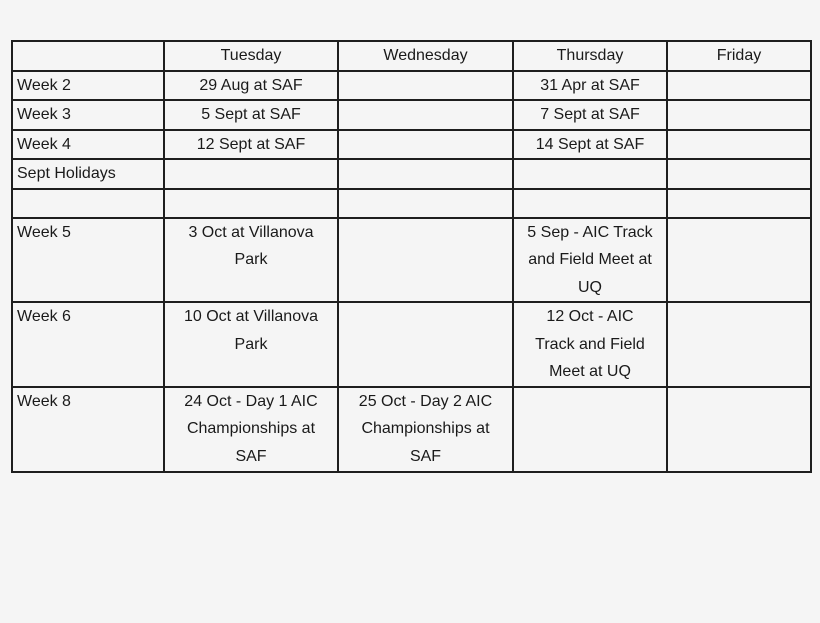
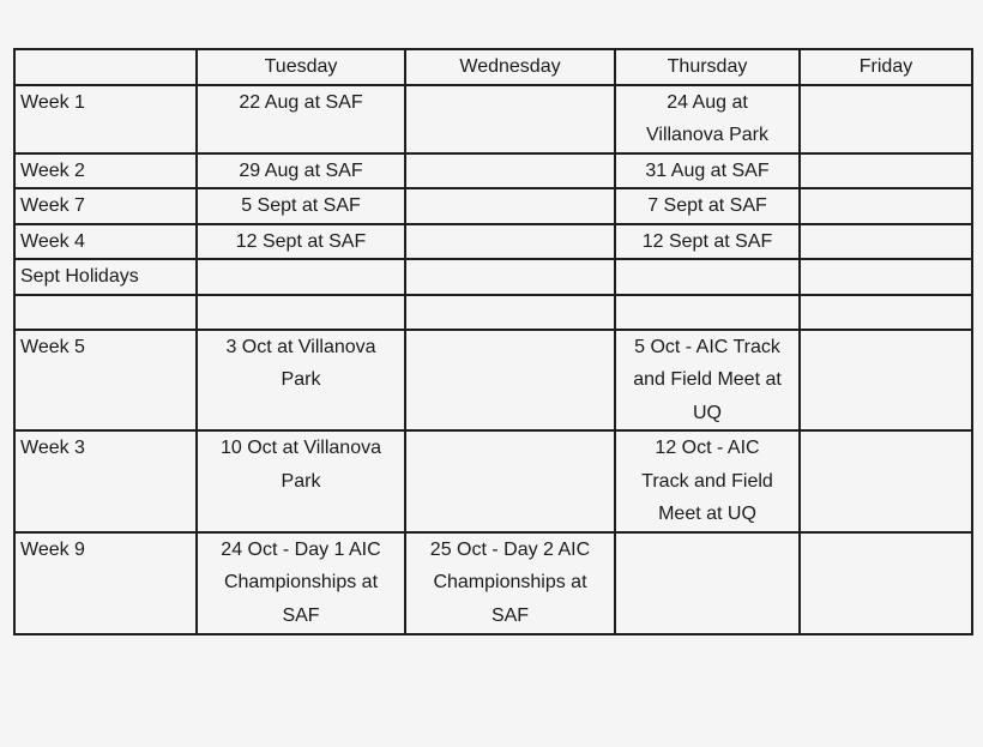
  	Tuesday	Wednesday	Thursday	Friday
+ Week 1	22 Aug at SAF		24 Aug at Villanova Park
- Week 2	29 Aug at SAF		31 Apr at SAF
+ Week 2	29 Aug at SAF		31 Aug at SAF
- Week 3	5 Sept at SAF		7 Sept at SAF
+ Week 7	5 Sept at SAF		7 Sept at SAF
- Week 4	12 Sept at SAF		14 Sept at SAF
+ Week 4	12 Sept at SAF		12 Sept at SAF
  Sept Holidays
- Week 5	3 Oct at Villanova Park		5 Sep - AIC Track and Field Meet at UQ
+ Week 5	3 Oct at Villanova Park		5 Oct - AIC Track and Field Meet at UQ
- Week 6	10 Oct at Villanova Park		12 Oct - AIC Track and Field Meet at UQ
+ Week 3	10 Oct at Villanova Park		12 Oct - AIC Track and Field Meet at UQ
- Week 8	24 Oct - Day 1 AIC Championships at SAF	25 Oct - Day 2 AIC Championships at SAF
+ Week 9	24 Oct - Day 1 AIC Championships at SAF	25 Oct - Day 2 AIC Championships at SAF
